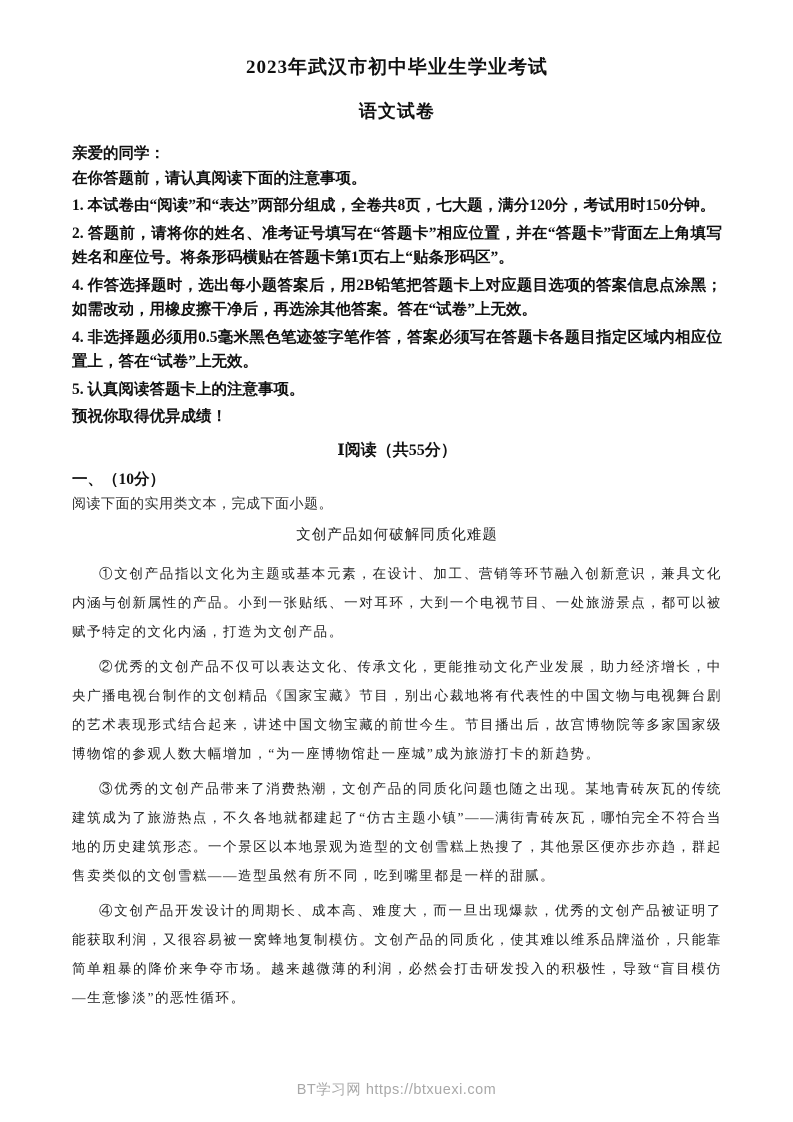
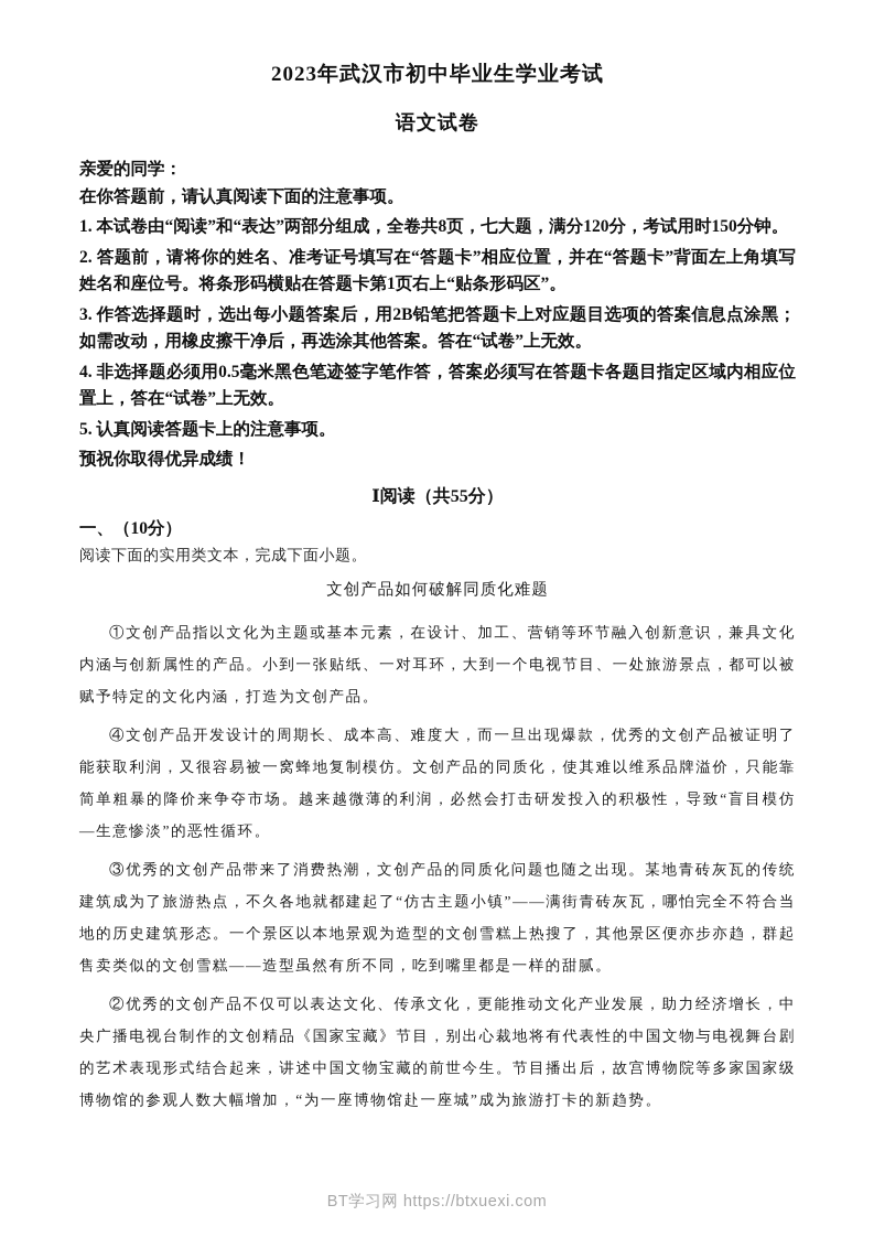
  2023年武汉市初中毕业生学业考试
  语文试卷
  亲爱的同学：
  在你答题前，请认真阅读下面的注意事项。
  1. 本试卷由“阅读”和“表达”两部分组成，全卷共8页，七大题，满分120分，考试用时150分钟。
  2. 答题前，请将你的姓名、准考证号填写在“答题卡”相应位置，并在“答题卡”背面左上角填写姓名和座位号。将条形码横贴在答题卡第1页右上“贴条形码区”。
- 4. 作答选择题时，选出每小题答案后，用2B铅笔把答题卡上对应题目选项的答案信息点涂黑；如需改动，用橡皮擦干净后，再选涂其他答案。答在“试卷”上无效。
+ 3. 作答选择题时，选出每小题答案后，用2B铅笔把答题卡上对应题目选项的答案信息点涂黑；如需改动，用橡皮擦干净后，再选涂其他答案。答在“试卷”上无效。
  4. 非选择题必须用0.5毫米黑色笔迹签字笔作答，答案必须写在答题卡各题目指定区域内相应位置上，答在“试卷”上无效。
  5. 认真阅读答题卡上的注意事项。
  预祝你取得优异成绩！
  Ⅰ阅读（共55分）
  一、（10分）
  阅读下面的实用类文本，完成下面小题。
  文创产品如何破解同质化难题
  ①文创产品指以文化为主题或基本元素，在设计、加工、营销等环节融入创新意识，兼具文化内涵与创新属性的产品。小到一张贴纸、一对耳环，大到一个电视节目、一处旅游景点，都可以被赋予特定的文化内涵，打造为文创产品。
- ②优秀的文创产品不仅可以表达文化、传承文化，更能推动文化产业发展，助力经济增长，中央广播电视台制作的文创精品《国家宝藏》节目，别出心裁地将有代表性的中国文物与电视舞台剧的艺术表现形式结合起来，讲述中国文物宝藏的前世今生。节目播出后，故宫博物院等多家国家级博物馆的参观人数大幅增加，“为一座博物馆赴一座城”成为旅游打卡的新趋势。
+ ④文创产品开发设计的周期长、成本高、难度大，而一旦出现爆款，优秀的文创产品被证明了能获取利润，又很容易被一窝蜂地复制模仿。文创产品的同质化，使其难以维系品牌溢价，只能靠简单粗暴的降价来争夺市场。越来越微薄的利润，必然会打击研发投入的积极性，导致“盲目模仿—生意惨淡”的恶性循环。
  ③优秀的文创产品带来了消费热潮，文创产品的同质化问题也随之出现。某地青砖灰瓦的传统建筑成为了旅游热点，不久各地就都建起了“仿古主题小镇”——满街青砖灰瓦，哪怕完全不符合当地的历史建筑形态。一个景区以本地景观为造型的文创雪糕上热搜了，其他景区便亦步亦趋，群起售卖类似的文创雪糕——造型虽然有所不同，吃到嘴里都是一样的甜腻。
- ④文创产品开发设计的周期长、成本高、难度大，而一旦出现爆款，优秀的文创产品被证明了能获取利润，又很容易被一窝蜂地复制模仿。文创产品的同质化，使其难以维系品牌溢价，只能靠简单粗暴的降价来争夺市场。越来越微薄的利润，必然会打击研发投入的积极性，导致“盲目模仿—生意惨淡”的恶性循环。
+ ②优秀的文创产品不仅可以表达文化、传承文化，更能推动文化产业发展，助力经济增长，中央广播电视台制作的文创精品《国家宝藏》节目，别出心裁地将有代表性的中国文物与电视舞台剧的艺术表现形式结合起来，讲述中国文物宝藏的前世今生。节目播出后，故宫博物院等多家国家级博物馆的参观人数大幅增加，“为一座博物馆赴一座城”成为旅游打卡的新趋势。
  BT学习网 https://btxuexi.com
